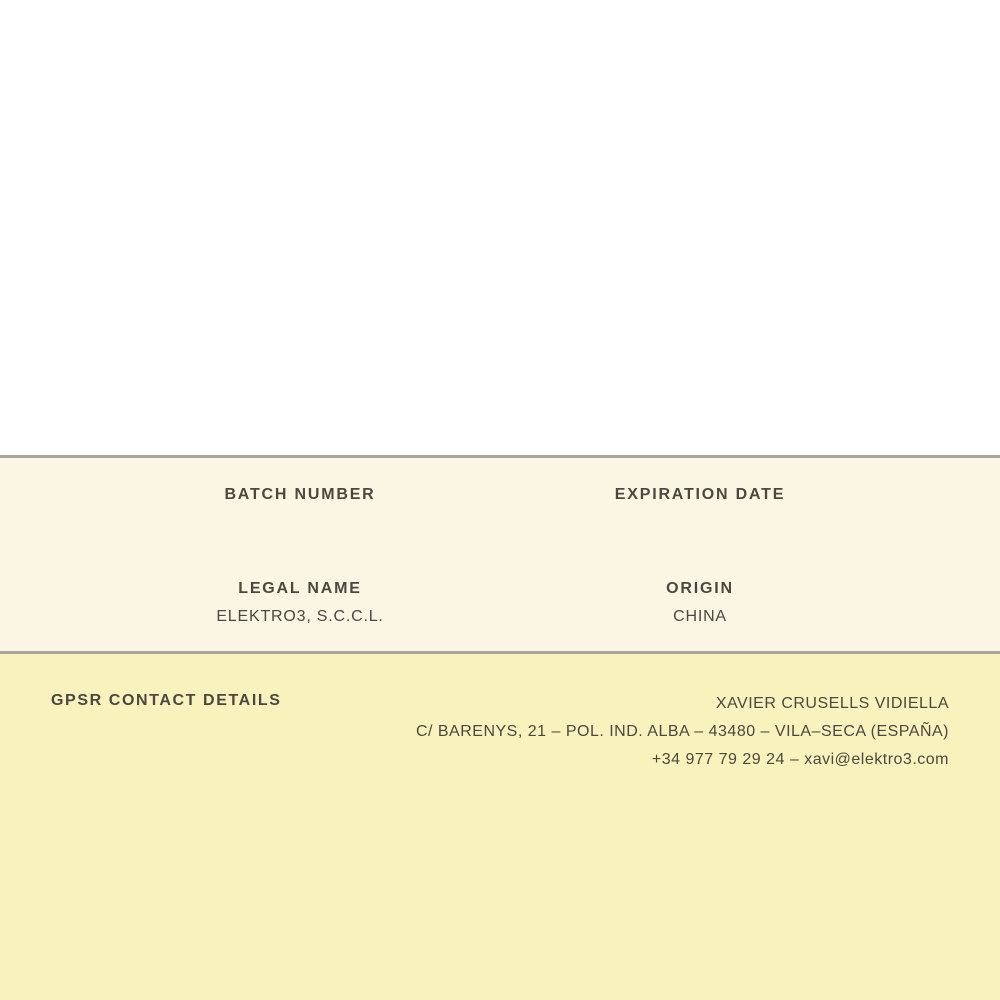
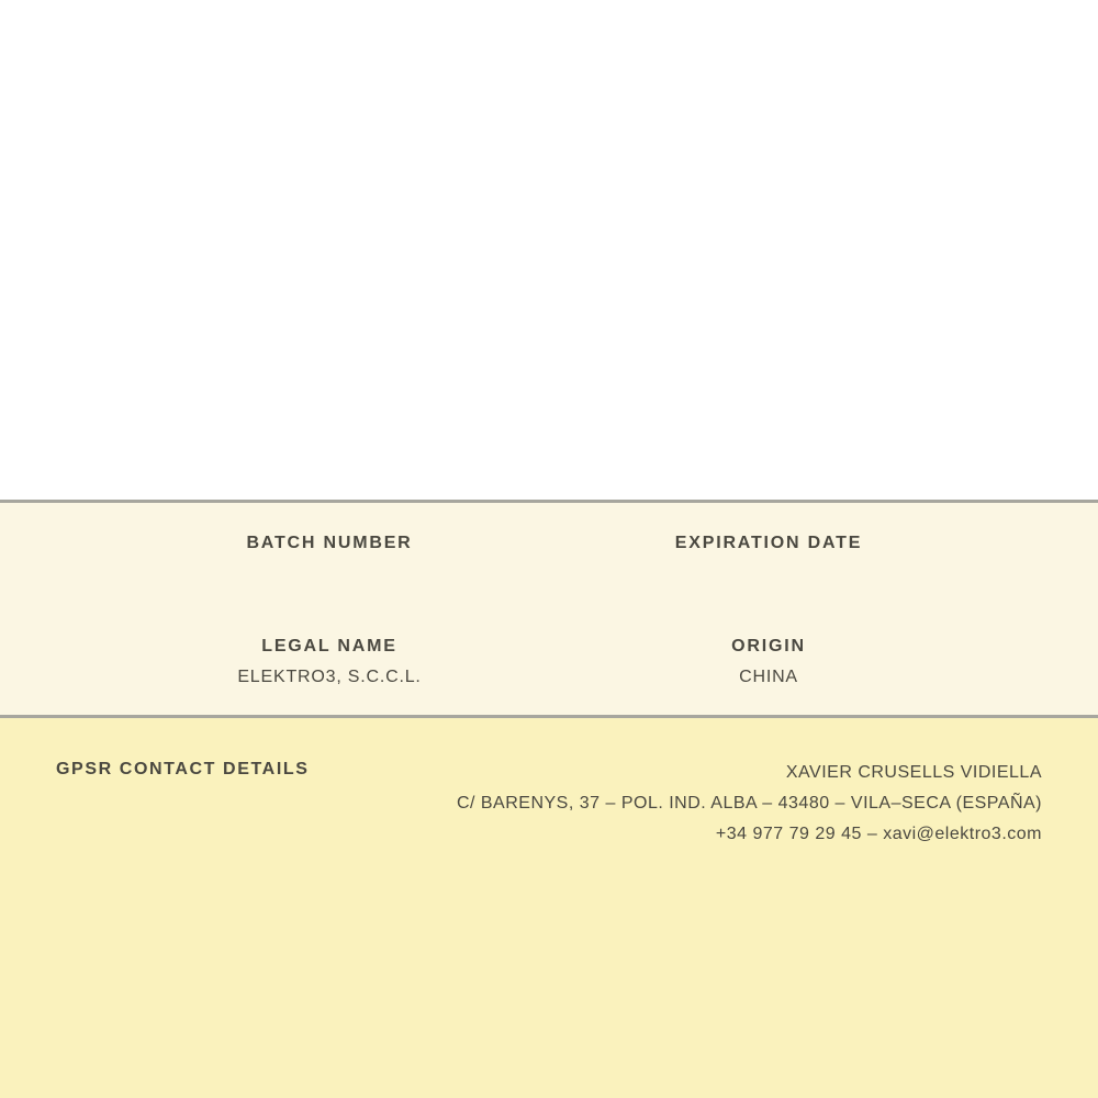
  BATCH NUMBER
  EXPIRATION DATE
  LEGAL NAME
  ELEKTRO3, S.C.C.L.
  ORIGIN
  CHINA
  GPSR CONTACT DETAILS
  XAVIER CRUSELLS VIDIELLA
- C/ BARENYS, 21 – POL. IND. ALBA – 43480 – VILA–SECA (ESPAÑA)
+ C/ BARENYS, 37 – POL. IND. ALBA – 43480 – VILA–SECA (ESPAÑA)
- +34 977 79 29 24 – xavi@elektro3.com
+ +34 977 79 29 45 – xavi@elektro3.com
